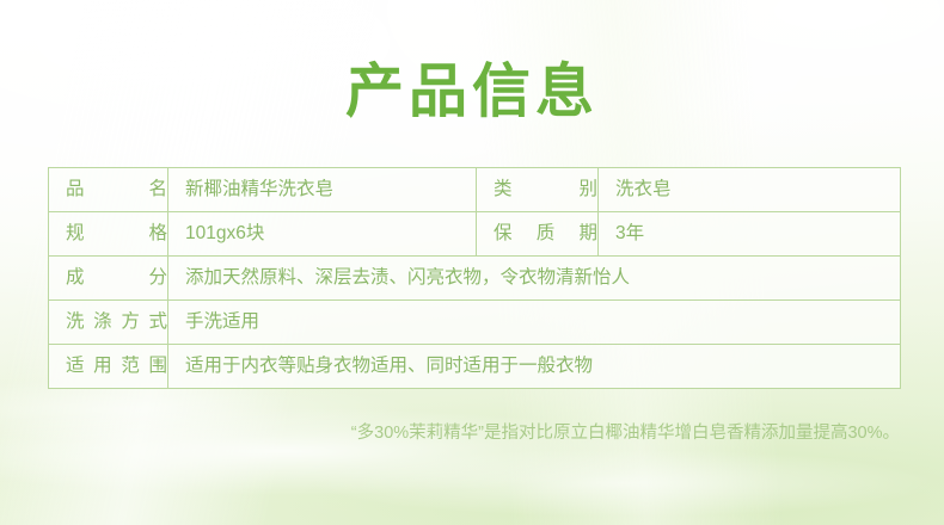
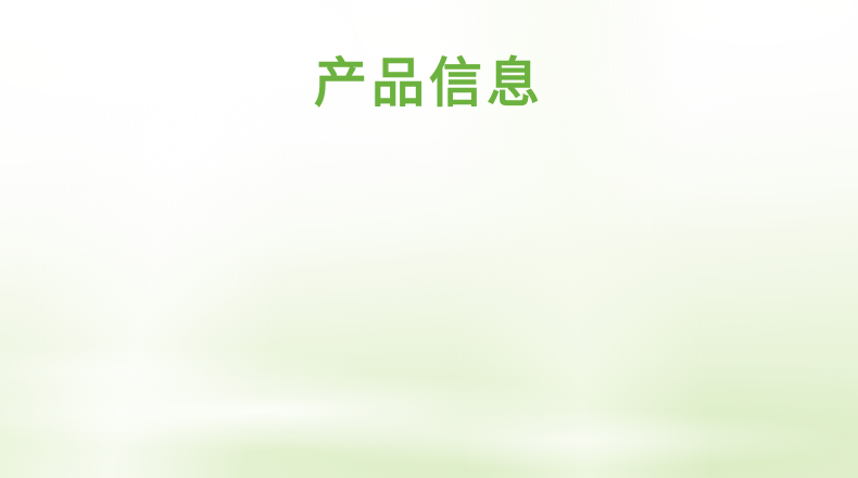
  产品信息
- 品 名	新椰油精华洗衣皂	类 别	洗衣皂
- 规 格	101gx6块	保 质 期	3年
- 成 分	添加天然原料、深层去渍、闪亮衣物，令衣物清新怡人
- 洗涤方式	手洗适用
- 适用范围	适用于内衣等贴身衣物适用、同时适用于一般衣物
- “多30%茉莉精华”是指对比原立白椰油精华增白皂香精添加量提高30%。
